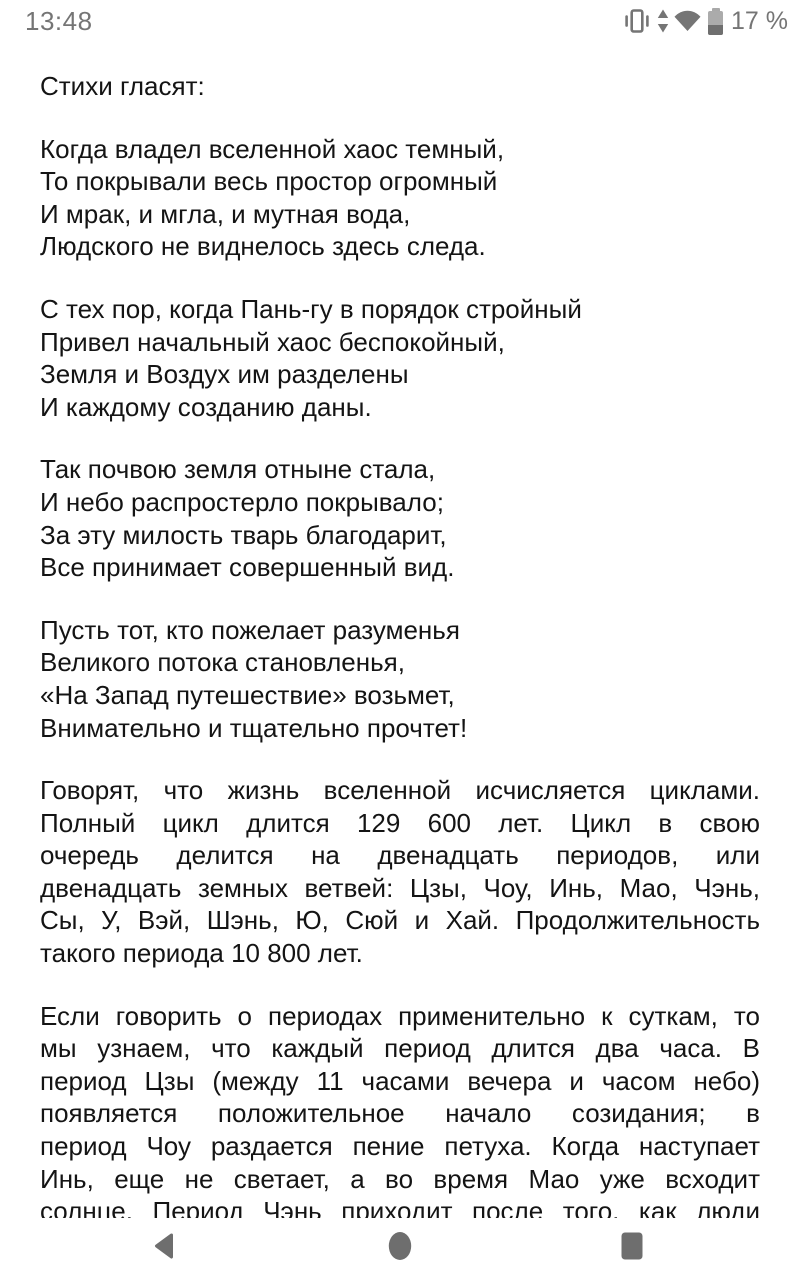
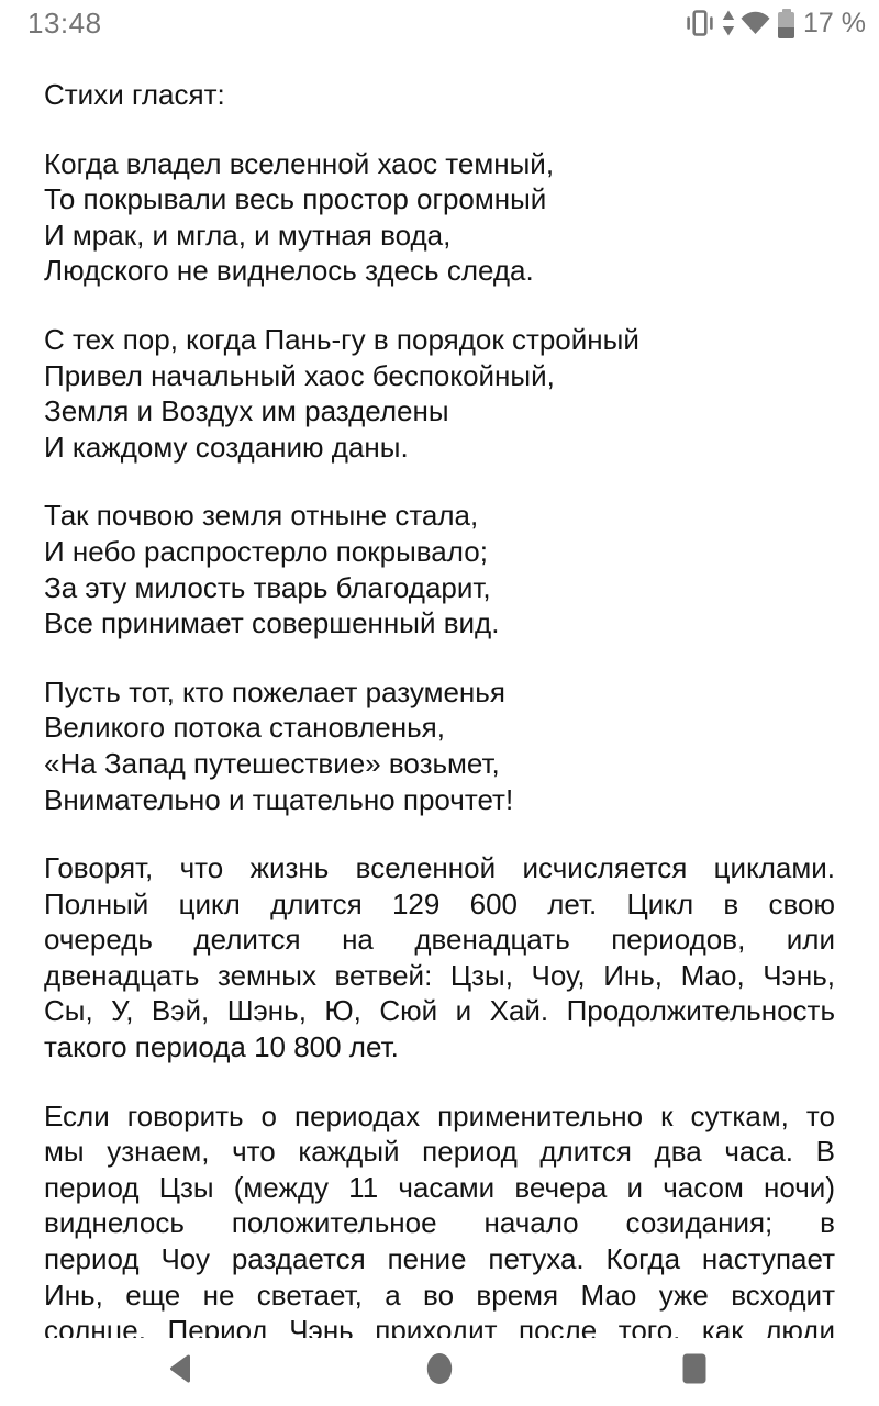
  13:48
  17 %
  Стихи гласят:
  Когда владел вселенной хаос темный,
  То покрывали весь простор огромный
  И мрак, и мгла, и мутная вода,
  Людского не виднелось здесь следа.
  С тех пор, когда Пань-гу в порядок стройный
  Привел начальный хаос беспокойный,
  Земля и Воздух им разделены
  И каждому созданию даны.
  Так почвою земля отныне стала,
  И небо распростерло покрывало;
  За эту милость тварь благодарит,
  Все принимает совершенный вид.
  Пусть тот, кто пожелает разуменья
  Великого потока становленья,
  «На Запад путешествие» возьмет,
  Внимательно и тщательно прочтет!
  Говорят, что жизнь вселенной исчисляется циклами.
  Полный цикл длится 129 600 лет. Цикл в свою
  очередь делится на двенадцать периодов, или
  двенадцать земных ветвей: Цзы, Чоу, Инь, Мао, Чэнь,
  Сы, У, Вэй, Шэнь, Ю, Сюй и Хай. Продолжительность
  такого периода 10 800 лет.
  Если говорить о периодах применительно к суткам, то
  мы узнаем, что каждый период длится два часа. В
- период Цзы (между 11 часами вечера и часом небо)
+ период Цзы (между 11 часами вечера и часом ночи)
- появляется положительное начало созидания; в
+ виднелось положительное начало созидания; в
  период Чоу раздается пение петуха. Когда наступает
  Инь, еще не светает, а во время Мао уже всходит
  солнце. Период Чэнь приходит после того, как люди
